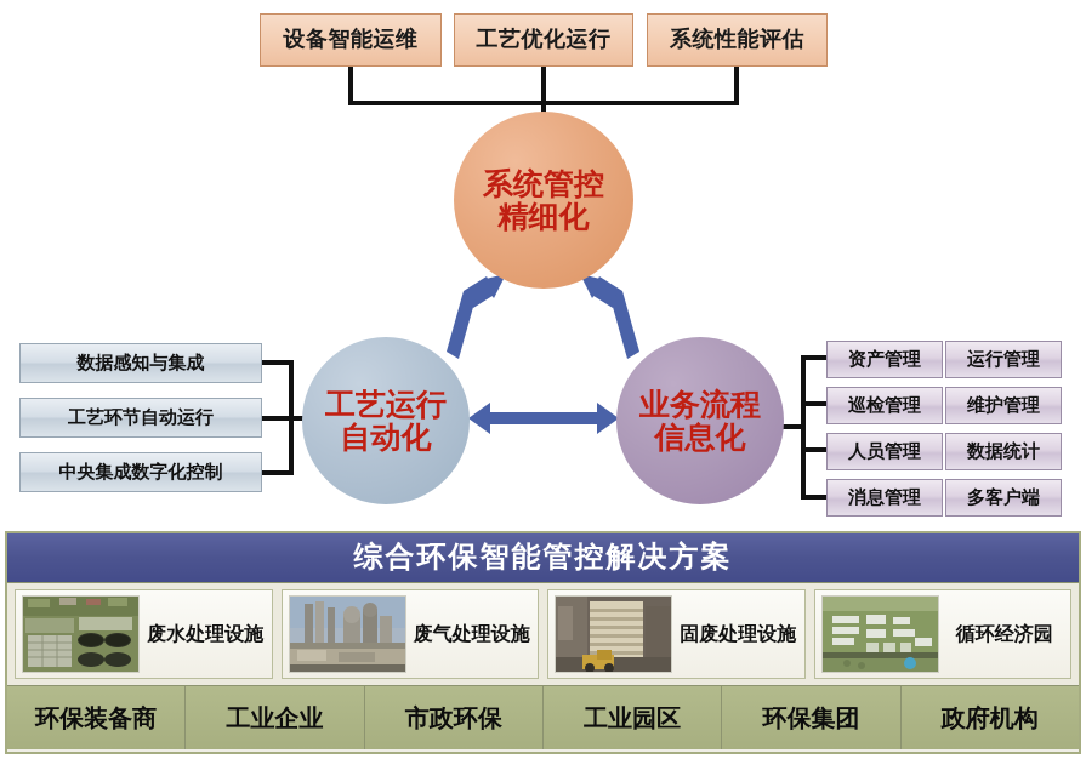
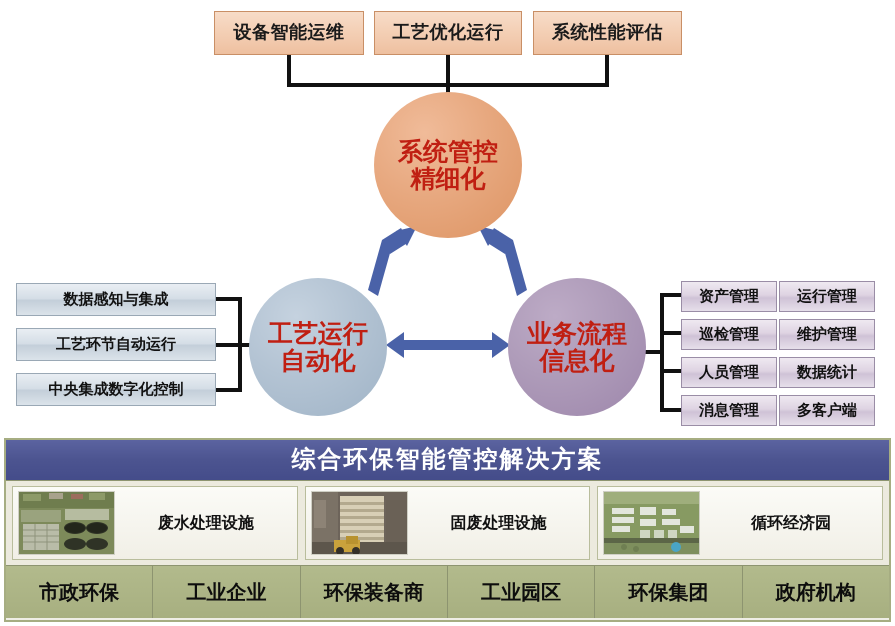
  设备智能运维
  工艺优化运行
  系统性能评估
  系统管控
  精细化
  工艺运行
  自动化
  业务流程
  信息化
  数据感知与集成
  工艺环节自动运行
  中央集成数字化控制
  资产管理
  运行管理
  巡检管理
  维护管理
  人员管理
  数据统计
  消息管理
  多客户端
  综合环保智能管控解决方案
  废水处理设施
- 废气处理设施
  固废处理设施
  循环经济园
- 环保装备商
+ 市政环保
  工业企业
- 市政环保
+ 环保装备商
  工业园区
  环保集团
  政府机构
